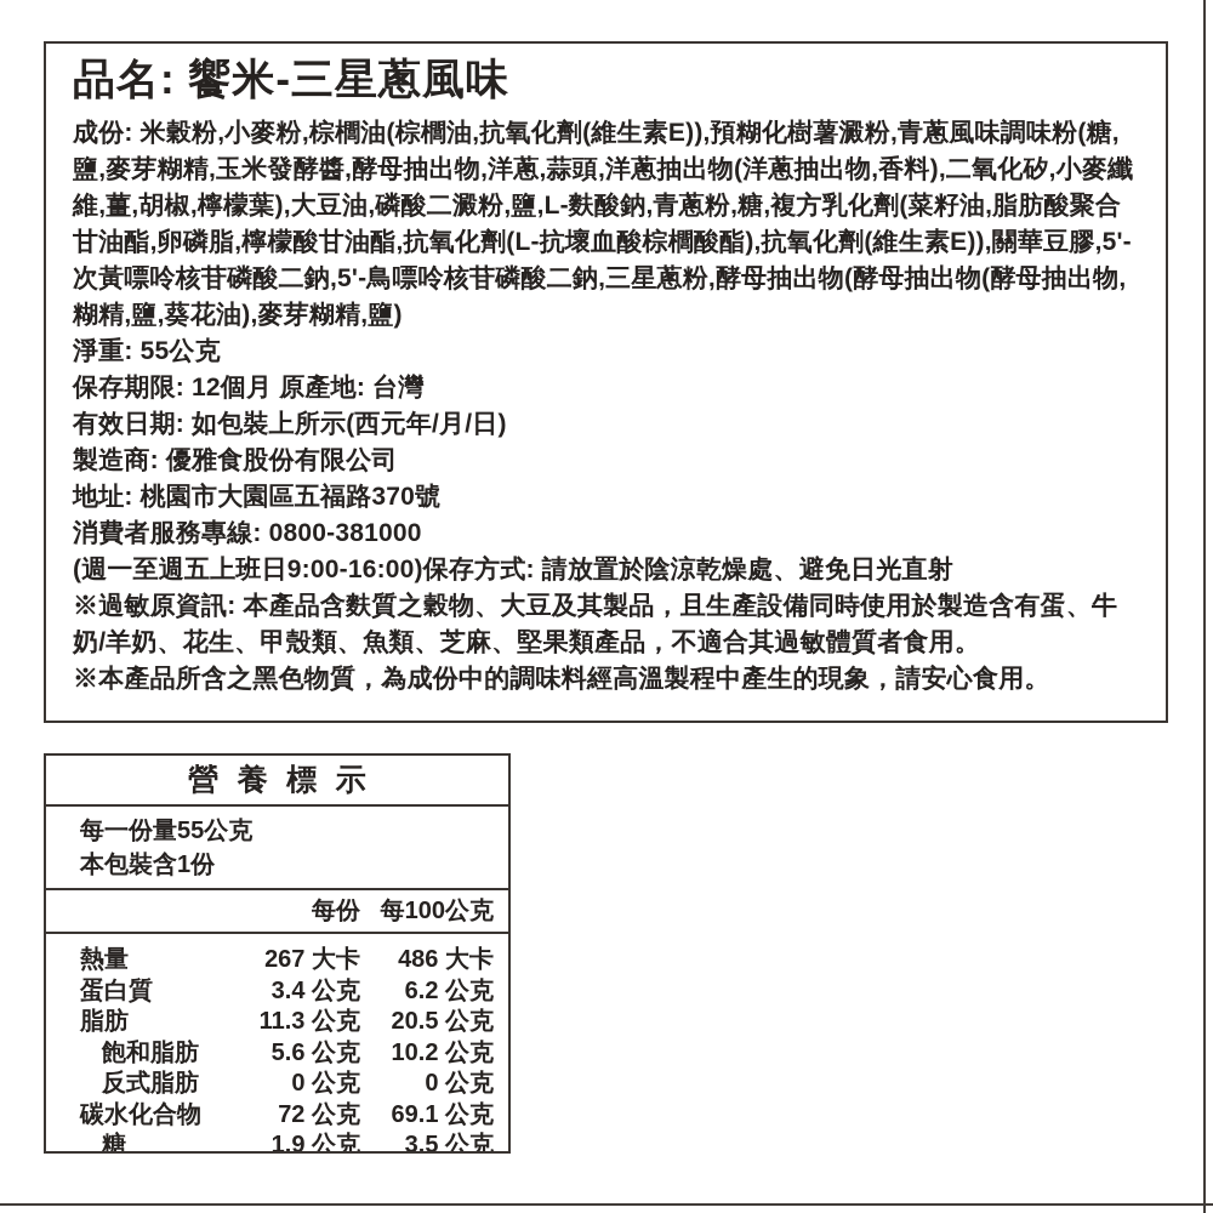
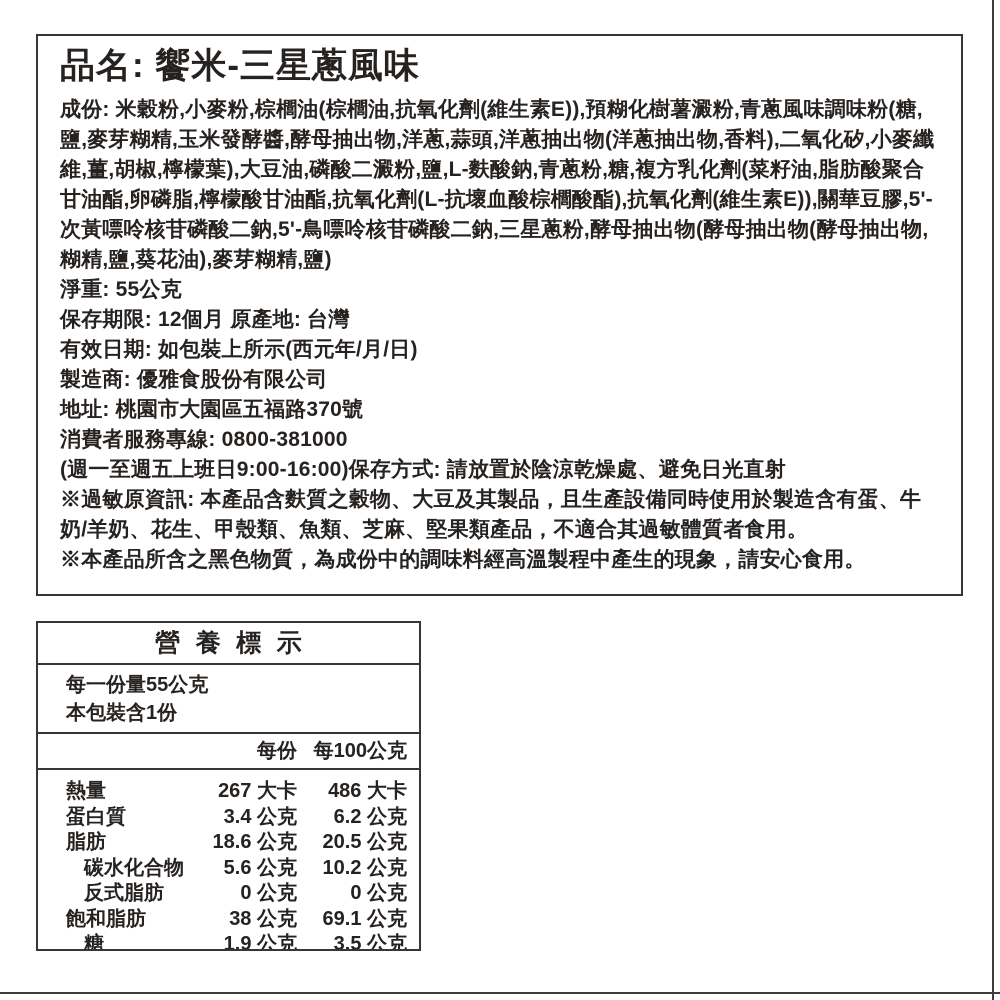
  品名: 饗米-三星蔥風味
  成份: 米穀粉,小麥粉,棕櫚油(棕櫚油,抗氧化劑(維生素E)),預糊化樹薯澱粉,青蔥風味調味粉(糖,鹽,麥芽糊精,玉米發酵醬,酵母抽出物,洋蔥,蒜頭,洋蔥抽出物(洋蔥抽出物,香料),二氧化矽,小麥纖維,薑,胡椒,檸檬葉),大豆油,磷酸二澱粉,鹽,L-麩酸鈉,青蔥粉,糖,複方乳化劑(菜籽油,脂肪酸聚合甘油酯,卵磷脂,檸檬酸甘油酯,抗氧化劑(L-抗壞血酸棕櫚酸酯),抗氧化劑(維生素E)),關華豆膠,5'-次黃嘌呤核苷磷酸二鈉,5'-鳥嘌呤核苷磷酸二鈉,三星蔥粉,酵母抽出物(酵母抽出物(酵母抽出物,糊精,鹽,葵花油),麥芽糊精,鹽)
  淨重: 55公克
  保存期限: 12個月 原產地: 台灣
  有效日期: 如包裝上所示(西元年/月/日)
  製造商: 優雅食股份有限公司
  地址: 桃園市大園區五福路370號
  消費者服務專線: 0800-381000
  (週一至週五上班日9:00-16:00)保存方式: 請放置於陰涼乾燥處、避免日光直射
  ※過敏原資訊: 本產品含麩質之穀物、大豆及其製品，且生產設備同時使用於製造含有蛋、牛奶/羊奶、花生、甲殼類、魚類、芝麻、堅果類產品，不適合其過敏體質者食用。
  ※本產品所含之黑色物質，為成份中的調味料經高溫製程中產生的現象，請安心食用。
  營養標示
  每一份量55公克
  本包裝含1份
  每份
  每100公克
  熱量
  267 大卡
  486 大卡
  蛋白質
  3.4 公克
  6.2 公克
  脂肪
- 11.3 公克
+ 18.6 公克
  20.5 公克
- 飽和脂肪
+ 碳水化合物
  5.6 公克
  10.2 公克
  反式脂肪
  0 公克
  0 公克
- 碳水化合物
+ 飽和脂肪
- 72 公克
+ 38 公克
  69.1 公克
  糖
  1.9 公克
  3.5 公克
